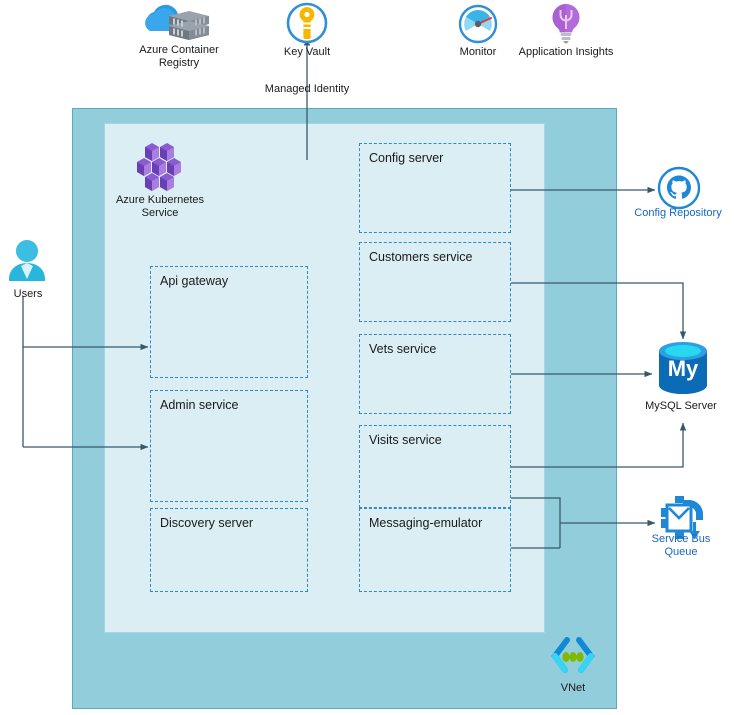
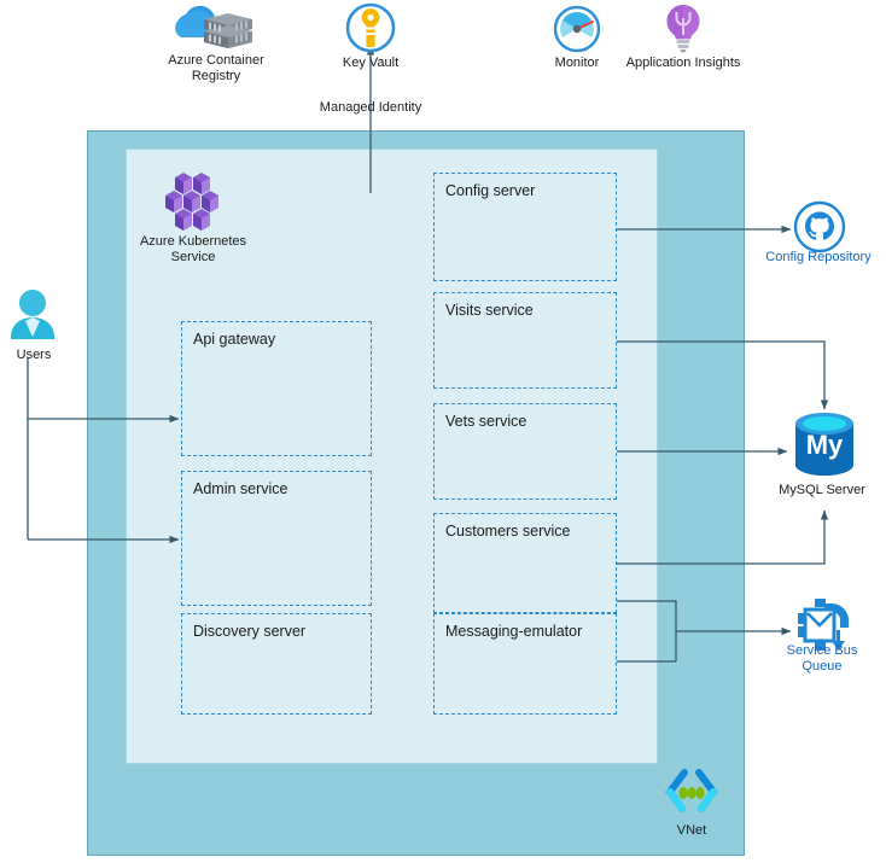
  Azure Container
  Registry
  Key Vault
  Monitor
  Application Insights
  Managed Identity
  Users
  Azure Kubernetes
  Service
  Api gateway
  Admin service
  Discovery server
  Config server
- Customers service
+ Visits service
  Vets service
- Visits service
+ Customers service
  Messaging-emulator
  Config Repository
  My
  MySQL Server
  Service Bus
  Queue
  VNet
